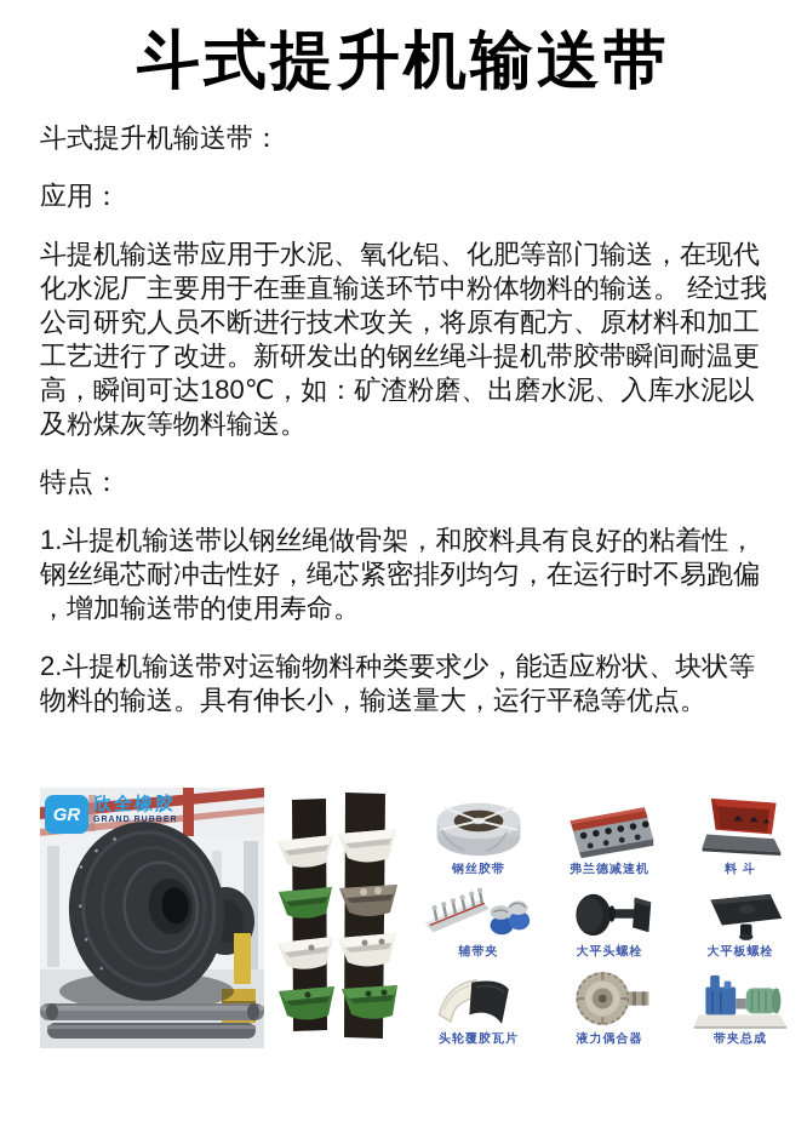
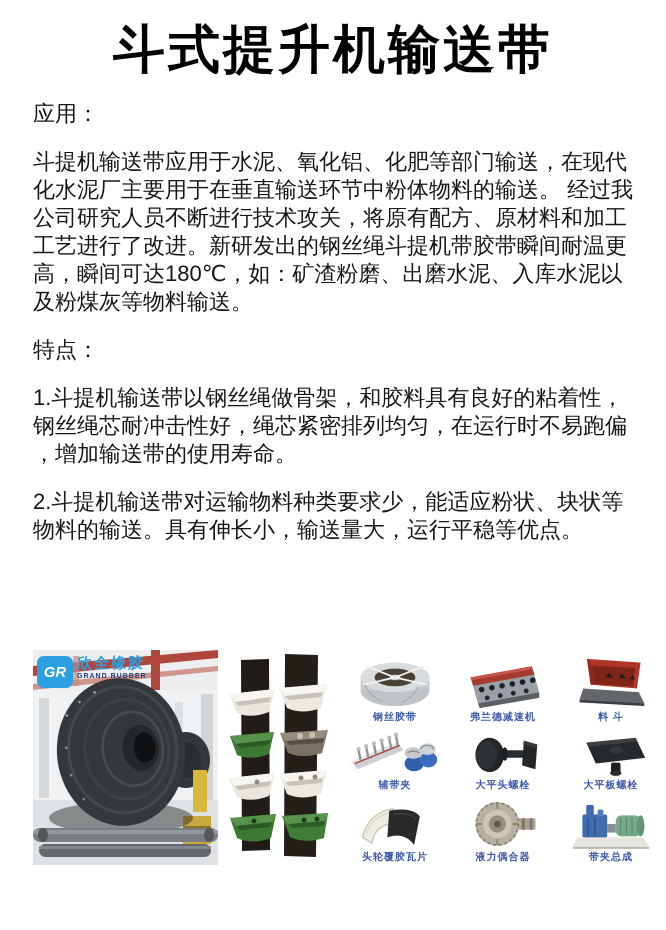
  斗式提升机输送带
- 斗式提升机输送带：
  应用：
  斗提机输送带应用于水泥、氧化铝、化肥等部门输送，在现代化水泥厂主要用于在垂直输送环节中粉体物料的输送。 经过我公司研究人员不断进行技术攻关，将原有配方、原材料和加工工艺进行了改进。新研发出的钢丝绳斗提机带胶带瞬间耐温更高，瞬间可达180℃，如：矿渣粉磨、出磨水泥、入库水泥以及粉煤灰等物料输送。
  特点：
  1.斗提机输送带以钢丝绳做骨架，和胶料具有良好的粘着性，钢丝绳芯耐冲击性好，绳芯紧密排列均匀，在运行时不易跑偏，增加输送带的使用寿命。
  2.斗提机输送带对运输物料种类要求少，能适应粉状、块状等物料的输送。具有伸长小，输送量大，运行平稳等优点。
  GR
  欣全橡胶
  钢丝胶带
  弗兰德减速机
  料 斗
  辅带夹
  大平头螺栓
  大平板螺栓
  头轮覆胶瓦片
  液力偶合器
  带夹总成
